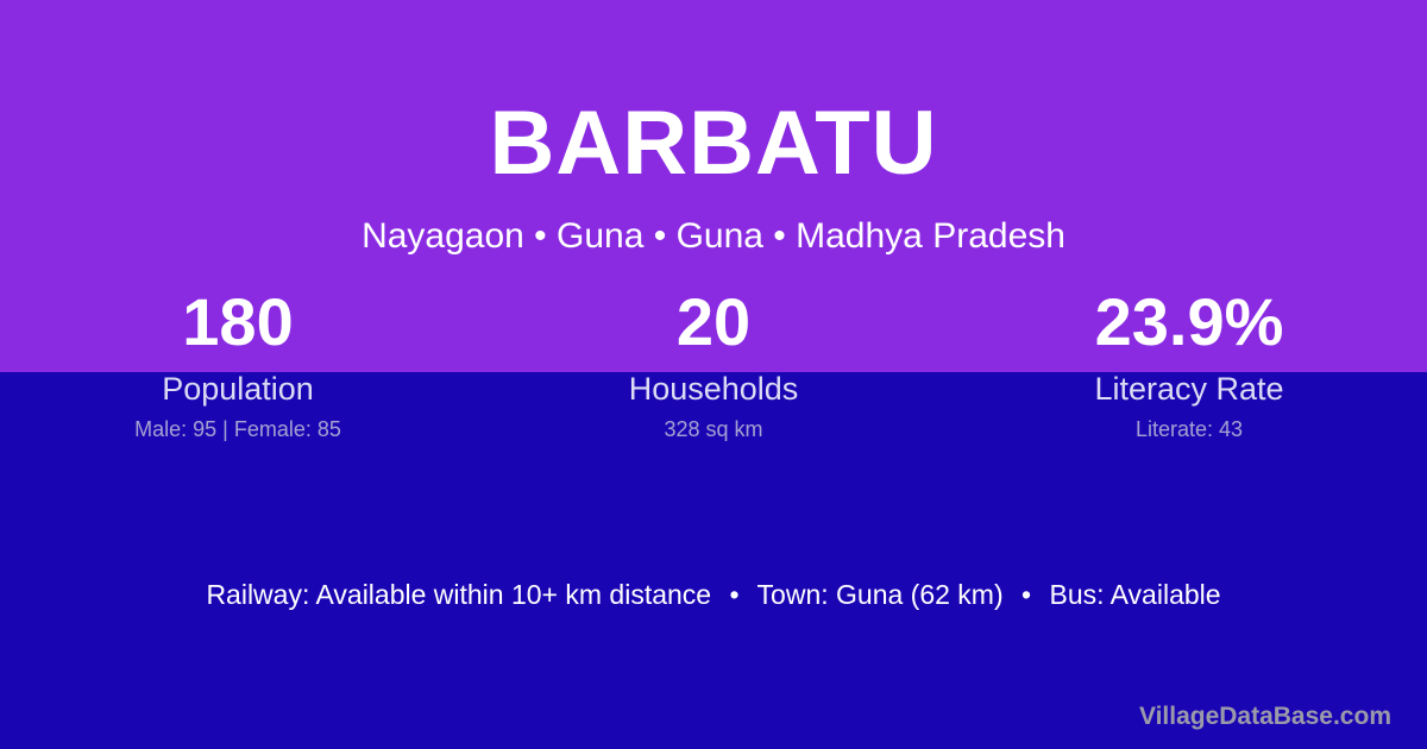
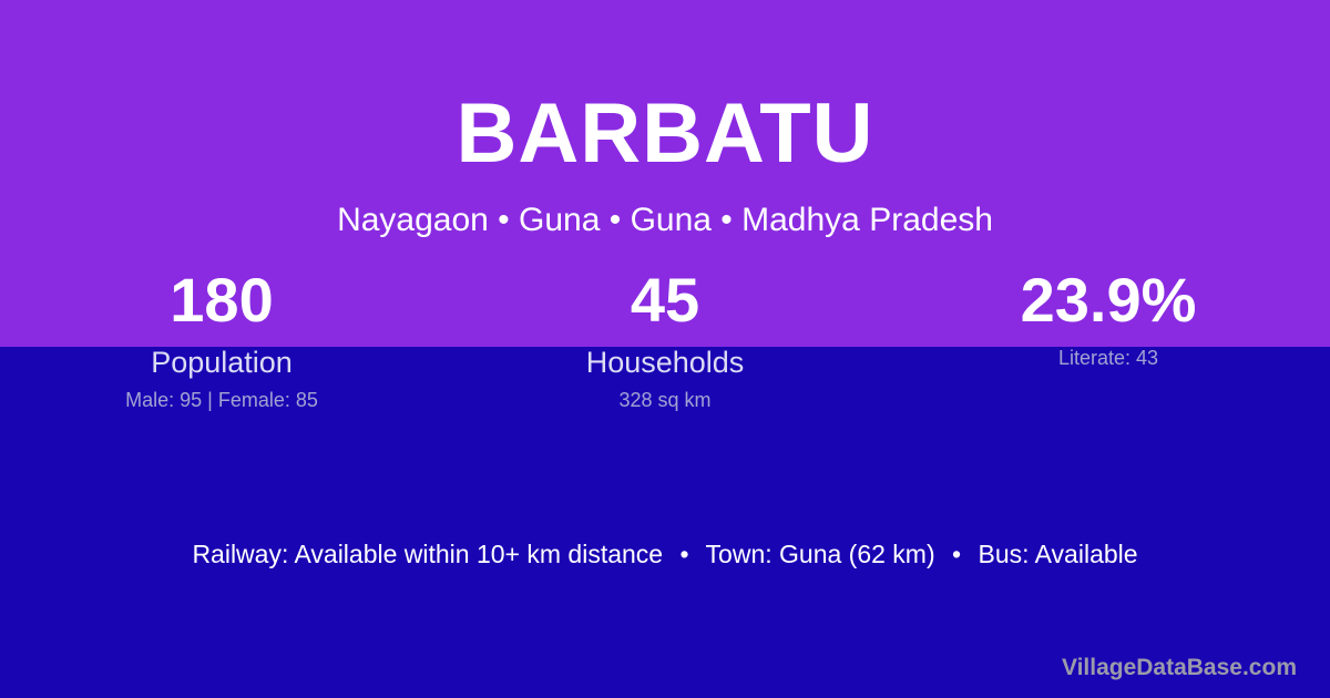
  BARBATU
  Nayagaon • Guna • Guna • Madhya Pradesh
  180
  Population
  Male: 95 | Female: 85
- 20
+ 45
  Households
  328 sq km
  23.9%
- Literacy Rate
  Literate: 43
  Railway: Available within 10+ km distance • Town: Guna (62 km) • Bus: Available
  VillageDataBase.com
